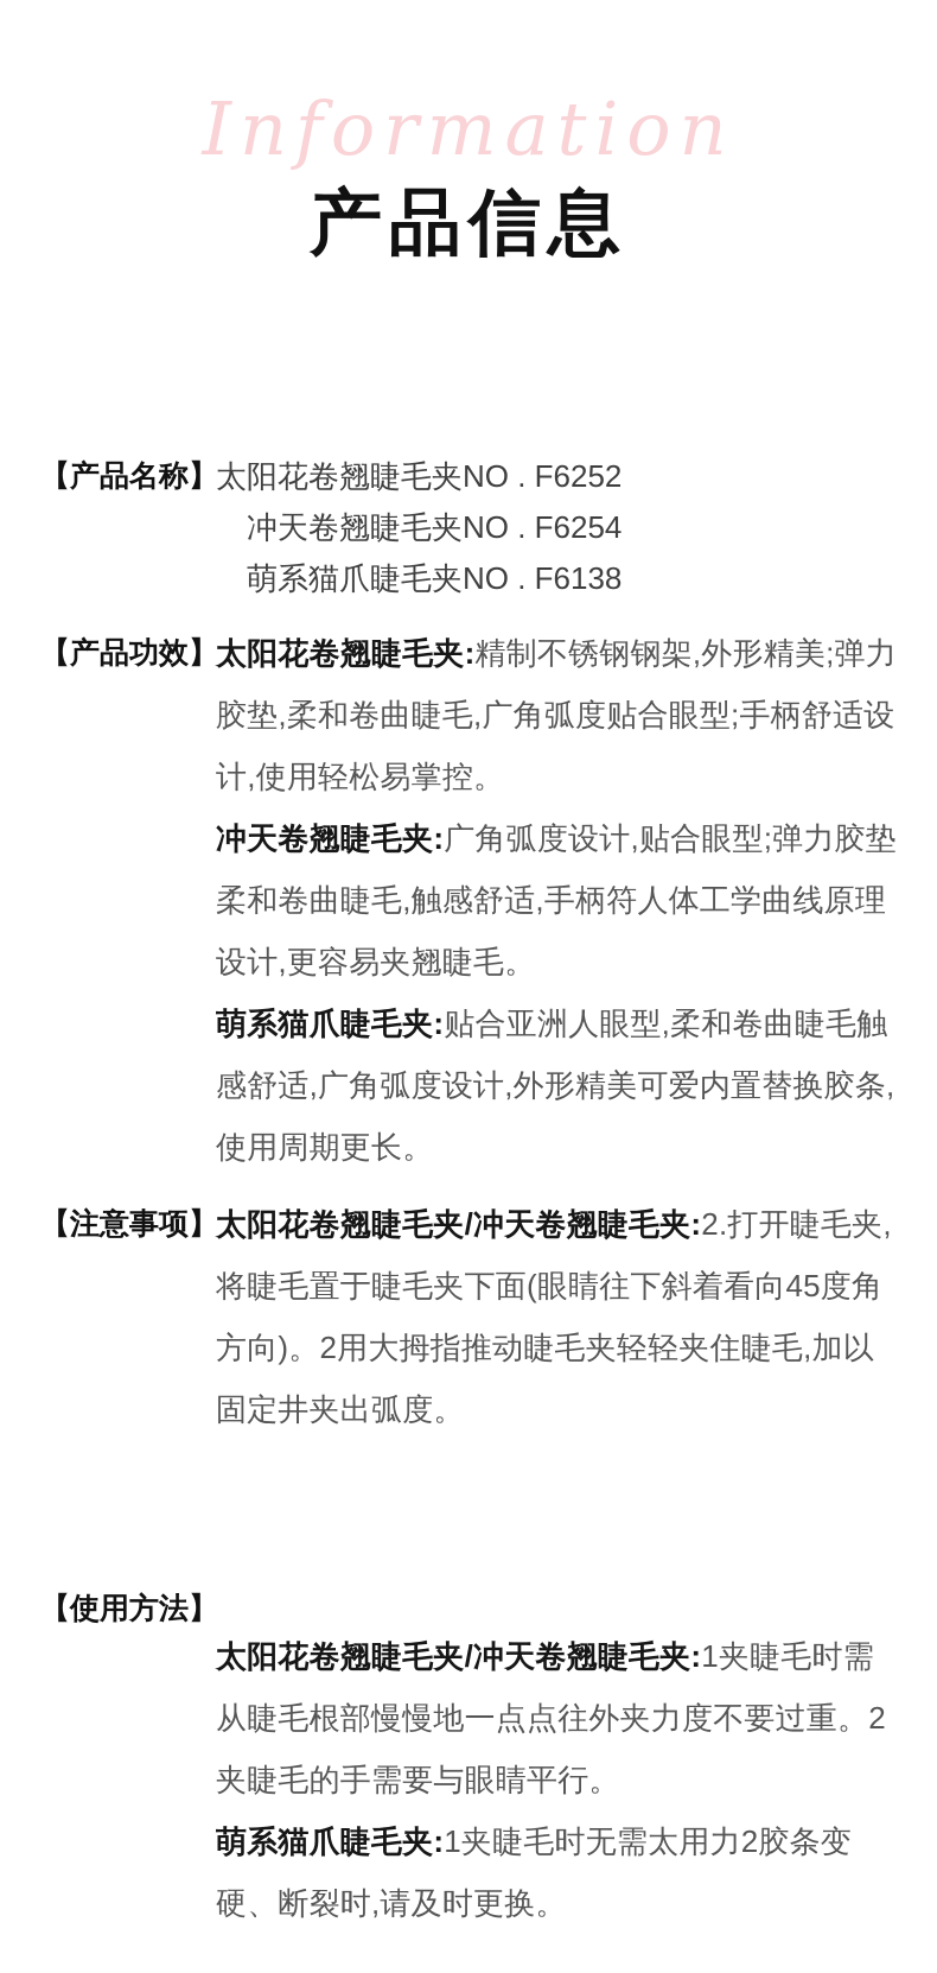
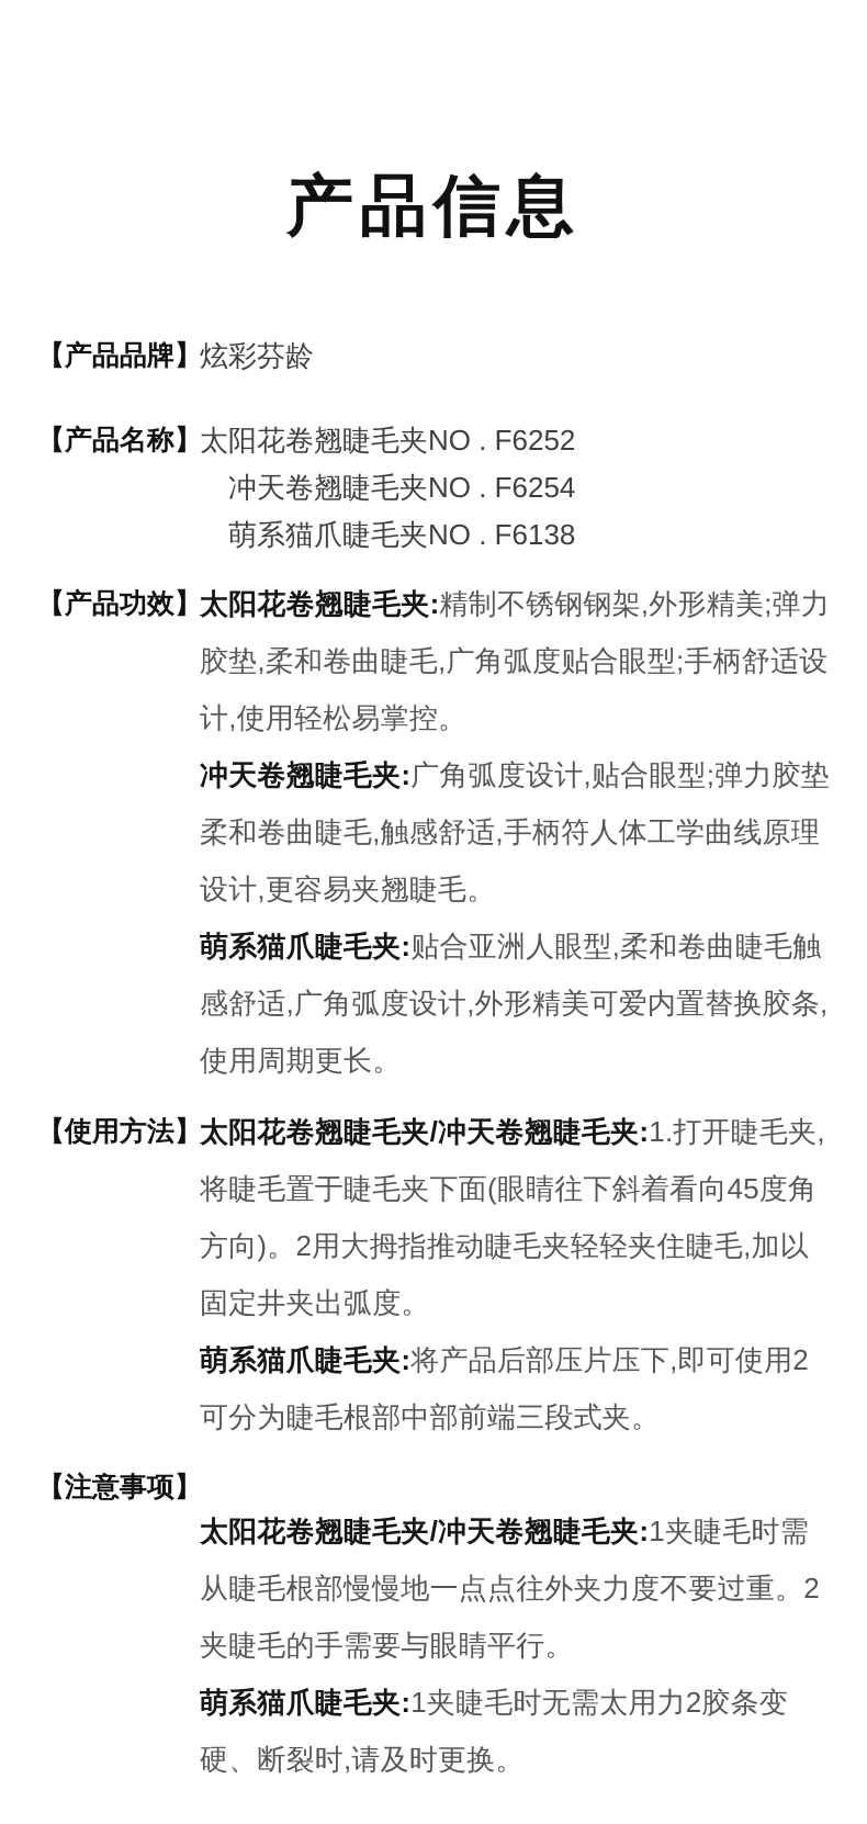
- Information
  产品信息
+ 【产品品牌】
+ 炫彩芬龄
  【产品名称】
  太阳花卷翘睫毛夹NO . F6252
  冲天卷翘睫毛夹NO . F6254
  萌系猫爪睫毛夹NO . F6138
  【产品功效】
  太阳花卷翘睫毛夹:精制不锈钢钢架,外形精美;弹力胶垫,柔和卷曲睫毛,广角弧度贴合眼型;手柄舒适设计,使用轻松易掌控。
  冲天卷翘睫毛夹:广角弧度设计,贴合眼型;弹力胶垫柔和卷曲睫毛,触感舒适,手柄符人体工学曲线原理设计,更容易夹翘睫毛。
  萌系猫爪睫毛夹:贴合亚洲人眼型,柔和卷曲睫毛触感舒适,广角弧度设计,外形精美可爱内置替换胶条,使用周期更长。
- 【注意事项】
+ 【使用方法】
- 太阳花卷翘睫毛夹/冲天卷翘睫毛夹:2.打开睫毛夹,将睫毛置于睫毛夹下面(眼睛往下斜着看向45度角方向)。2用大拇指推动睫毛夹轻轻夹住睫毛,加以固定井夹出弧度。
+ 太阳花卷翘睫毛夹/冲天卷翘睫毛夹:1.打开睫毛夹,将睫毛置于睫毛夹下面(眼睛往下斜着看向45度角方向)。2用大拇指推动睫毛夹轻轻夹住睫毛,加以固定井夹出弧度。
+ 萌系猫爪睫毛夹:将产品后部压片压下,即可使用2可分为睫毛根部中部前端三段式夹。
- 【使用方法】
+ 【注意事项】
  太阳花卷翘睫毛夹/冲天卷翘睫毛夹:1夹睫毛时需从睫毛根部慢慢地一点点往外夹力度不要过重。2夹睫毛的手需要与眼睛平行。
  萌系猫爪睫毛夹:1夹睫毛时无需太用力2胶条变硬、断裂时,请及时更换。
